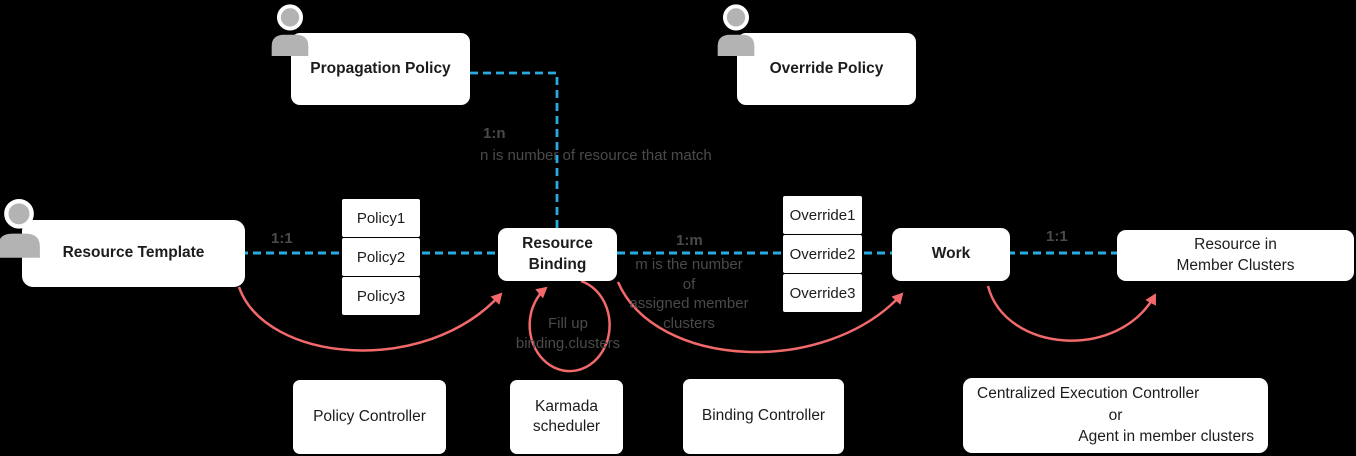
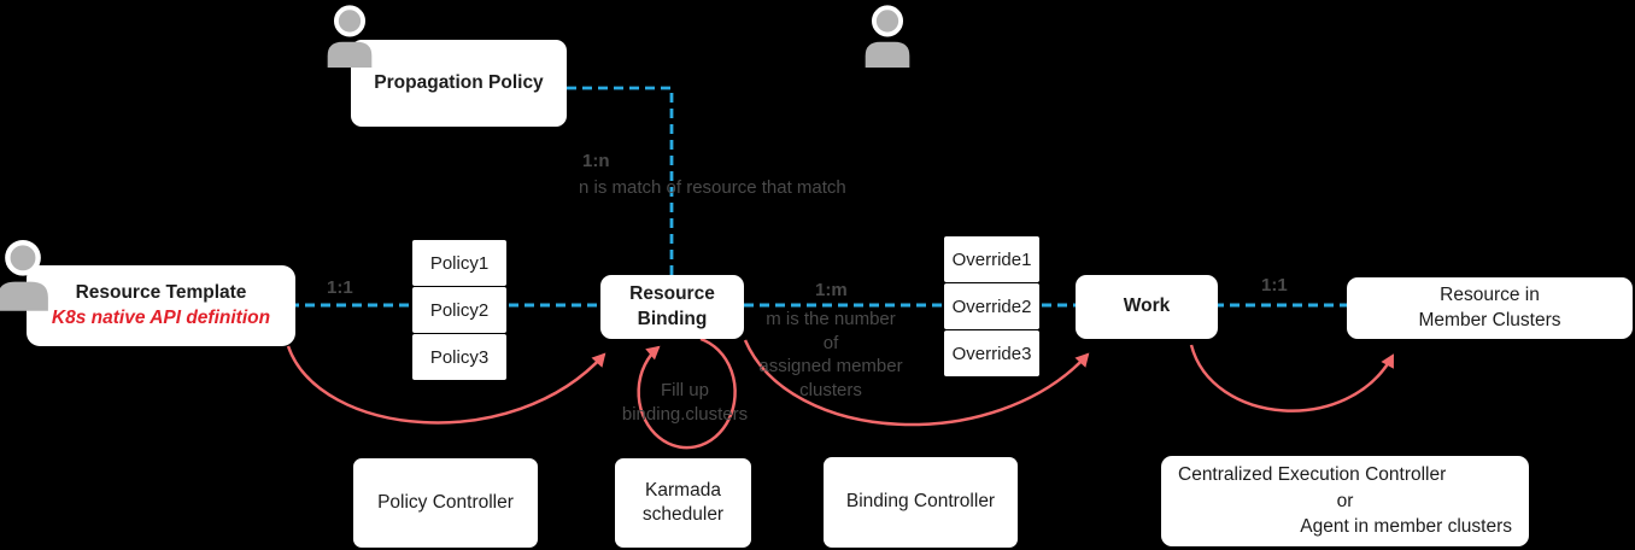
  Propagation Policy
- Override Policy
  Resource Template
+ K8s native API definition
  Policy1
  Policy2
  Policy3
  Resource
  Binding
  Override1
  Override2
  Override3
  Work
  Resource in
  Member Clusters
  Policy Controller
  Karmada
  scheduler
  Binding Controller
  Centralized Execution Controller
  or
  Agent in member clusters
  1:1
  1:n
- n is number of resource that match
+ n is match of resource that match
  1:m
  m is the number of
  assigned member
  clusters
  Fill up
  binding.clusters
  1:1
